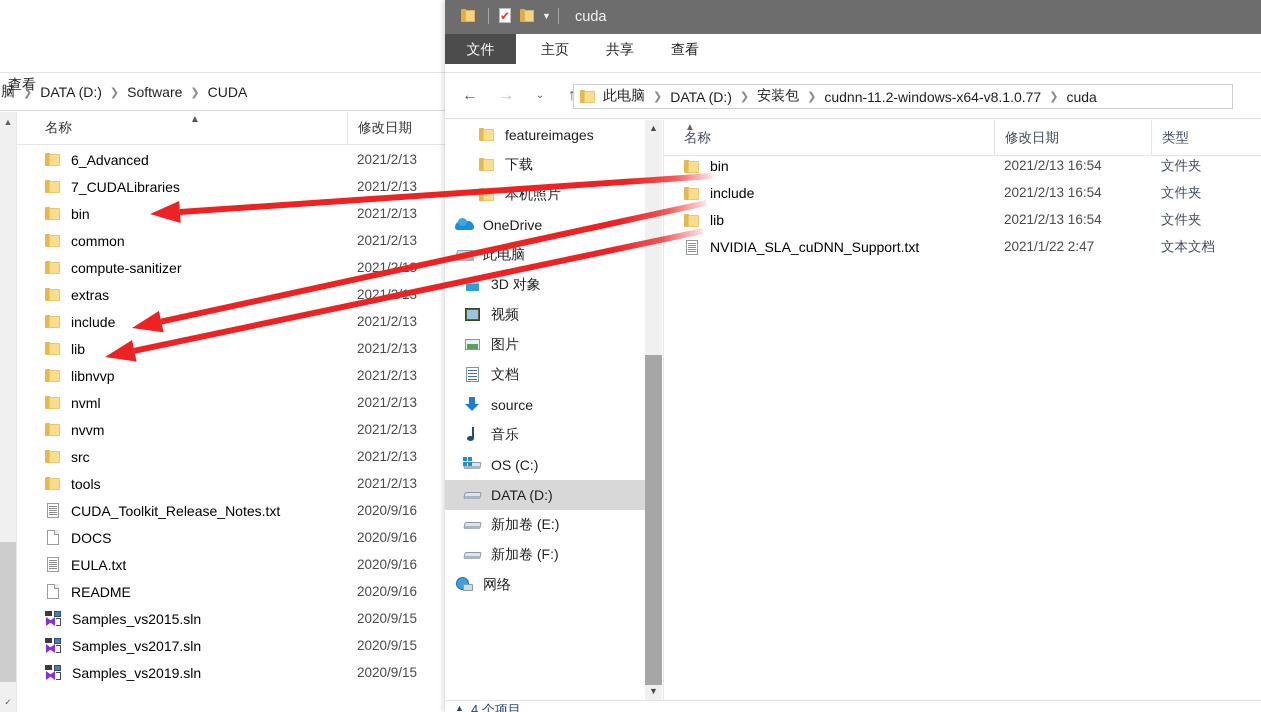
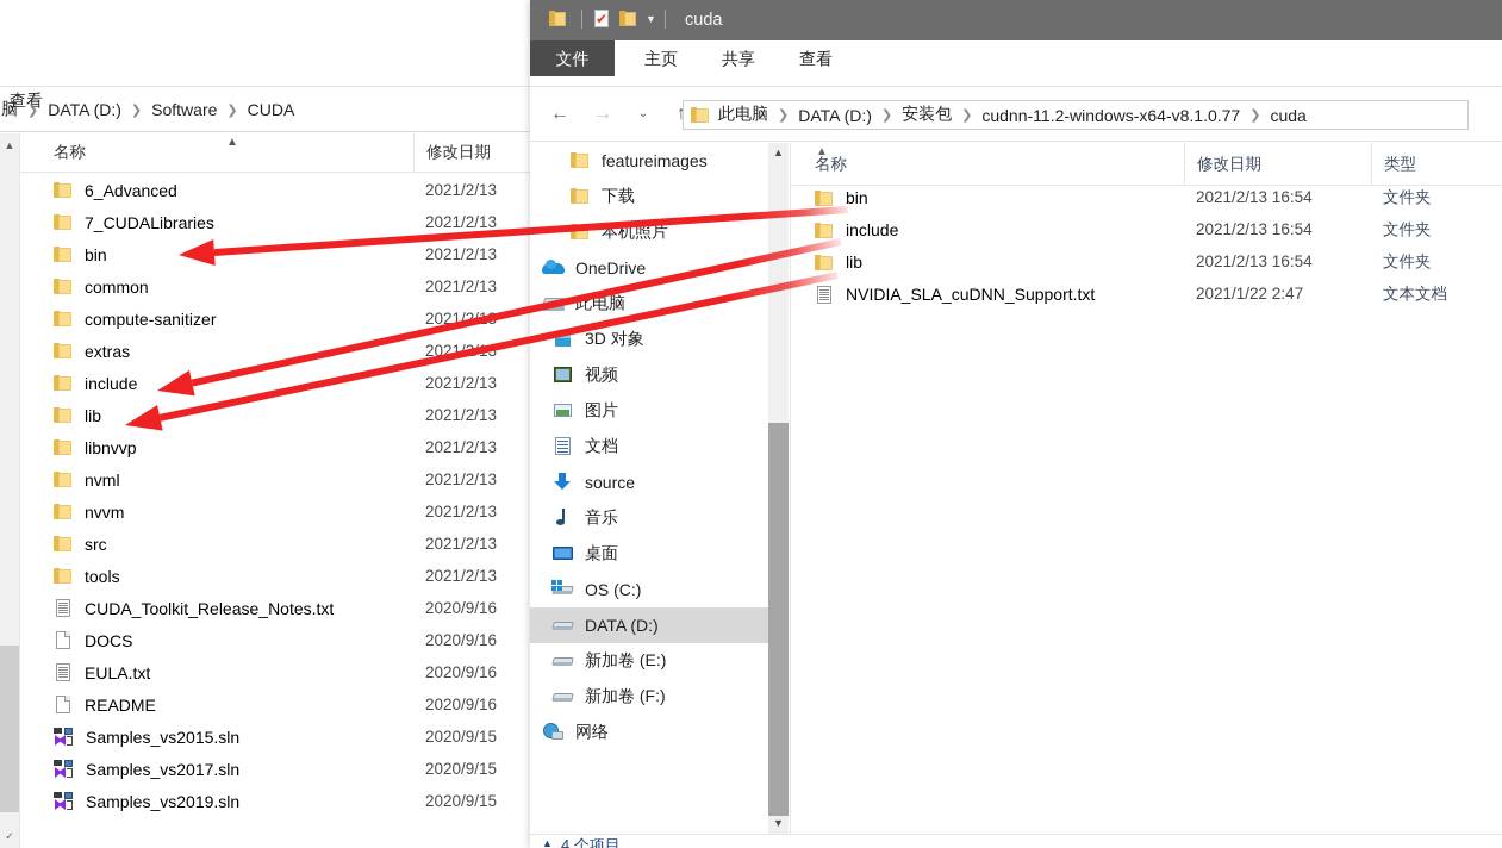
  查看
  脑
  ❯
  DATA (D:)
  ❯
  Software
  ❯
  CUDA
  ▲
  ✓
  名称
  修改日期
  ▲
  6_Advanced
  2021/2/13
  7_CUDALibraries
  2021/2/13
  bin
  2021/2/13
  common
  2021/2/13
  compute-sanitizer
  extras
  include
  2021/2/13
  lib
  2021/2/13
  libnvvp
  2021/2/13
  nvml
  2021/2/13
  nvvm
  2021/2/13
  src
  2021/2/13
  tools
  2021/2/13
  CUDA_Toolkit_Release_Notes.txt
  2020/9/16
  DOCS
  2020/9/16
  EULA.txt
  2020/9/16
  README
  2020/9/16
  Samples_vs2015.sln
  2020/9/15
  Samples_vs2017.sln
  2020/9/15
  Samples_vs2019.sln
  2020/9/15
  ✔
  ▼
  cuda
  文件
  主页
  共享
  查看
  ←
  →
  ⌄
  ↑
  此电脑
  ❯
  DATA (D:)
  ❯
  安装包
  ❯
  cudnn-11.2-windows-x64-v8.1.0.77
  ❯
  cuda
  featureimages
  下载
  本机照片
  OneDrive
  此电脑
  3D 对象
  视频
  图片
  文档
  source
  音乐
+ 桌面
  OS (C:)
  DATA (D:)
  新加卷 (E:)
  新加卷 (F:)
  网络
  ▲
  ▼
  名称
  修改日期
  类型
  ▲
  bin
  2021/2/13 16:54
  文件夹
  include
  2021/2/13 16:54
  文件夹
  lib
  2021/2/13 16:54
  文件夹
  NVIDIA_SLA_cuDNN_Support.txt
  2021/1/22 2:47
  文本文档
  ▲
  4 个项目
